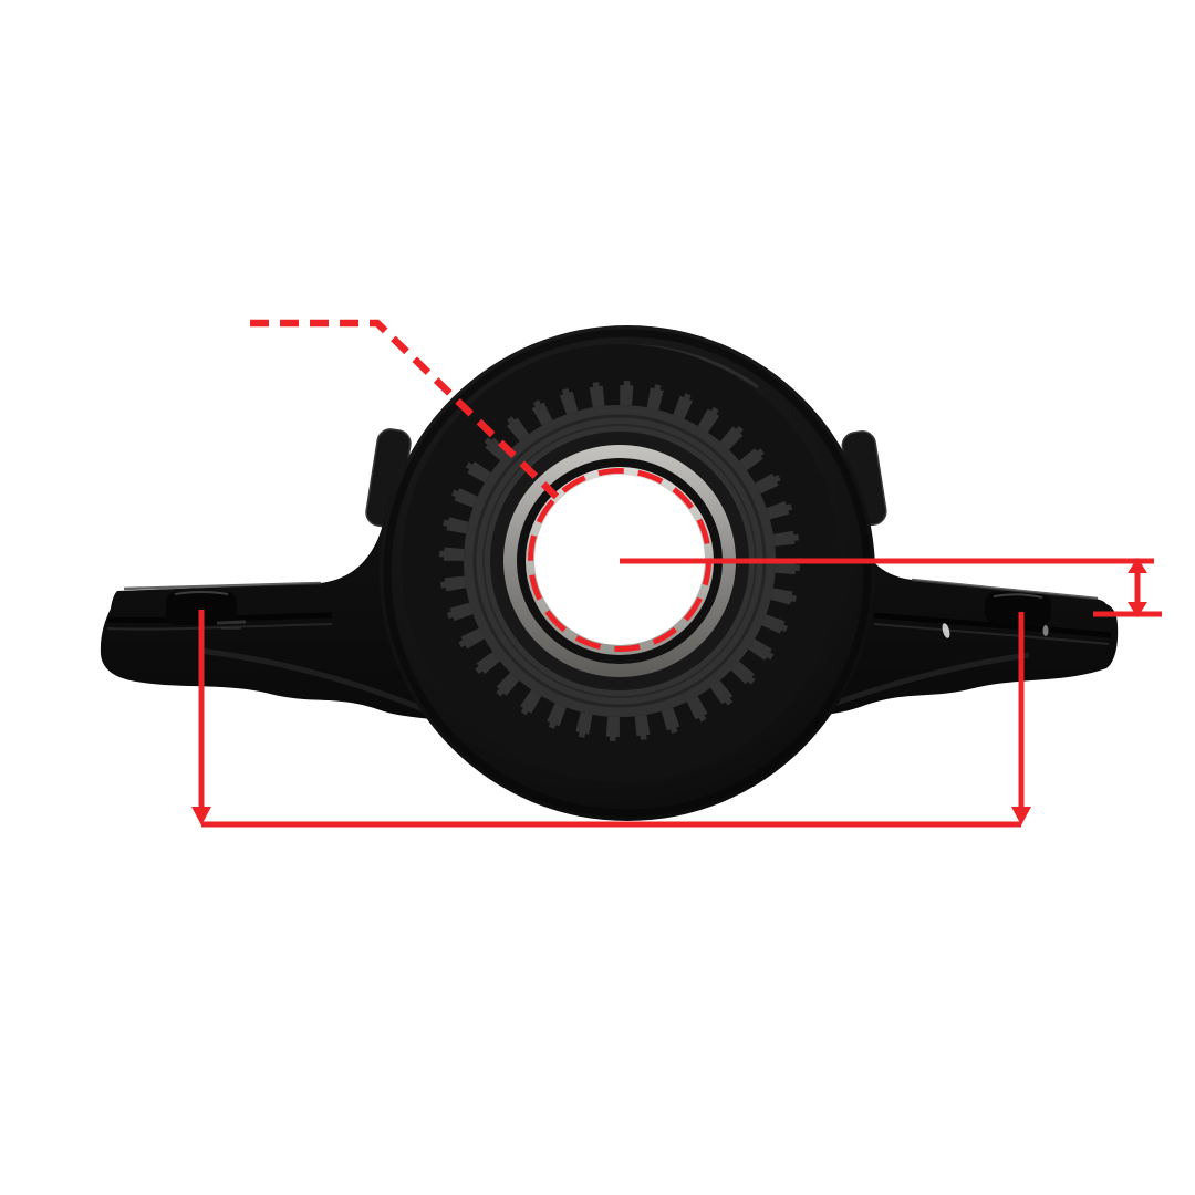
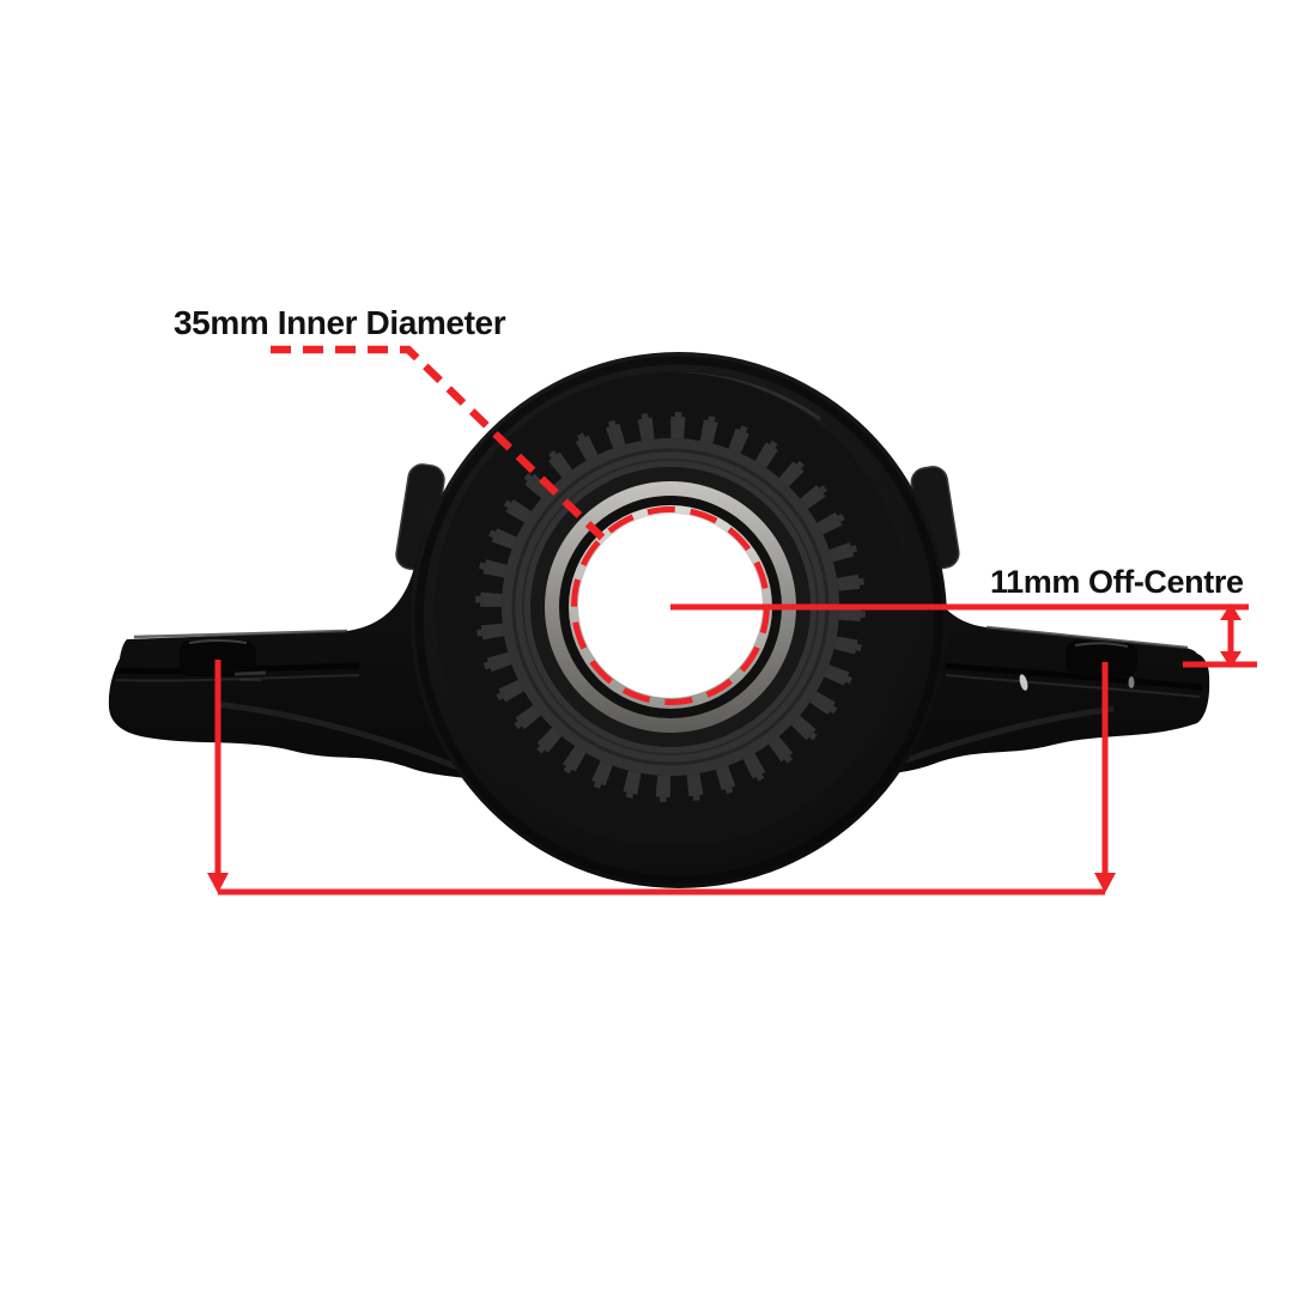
+ 35mm Inner Diameter
+ 11mm Off-Centre
